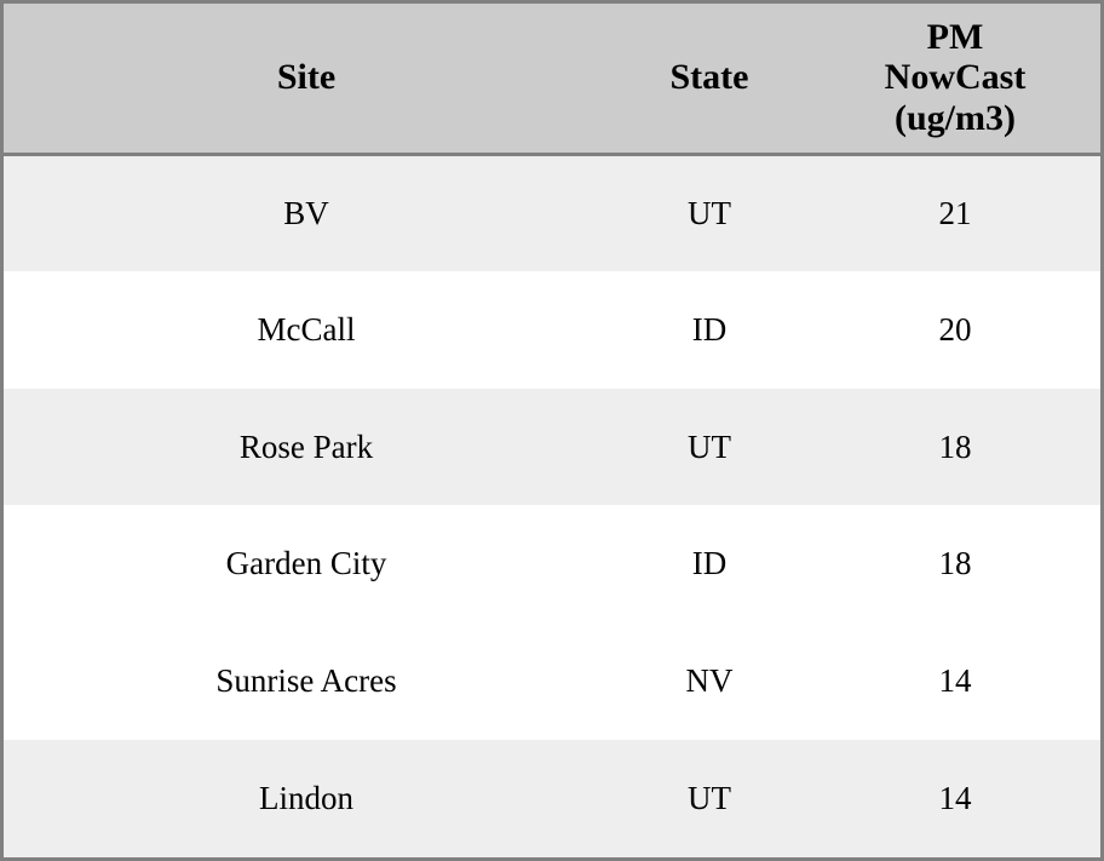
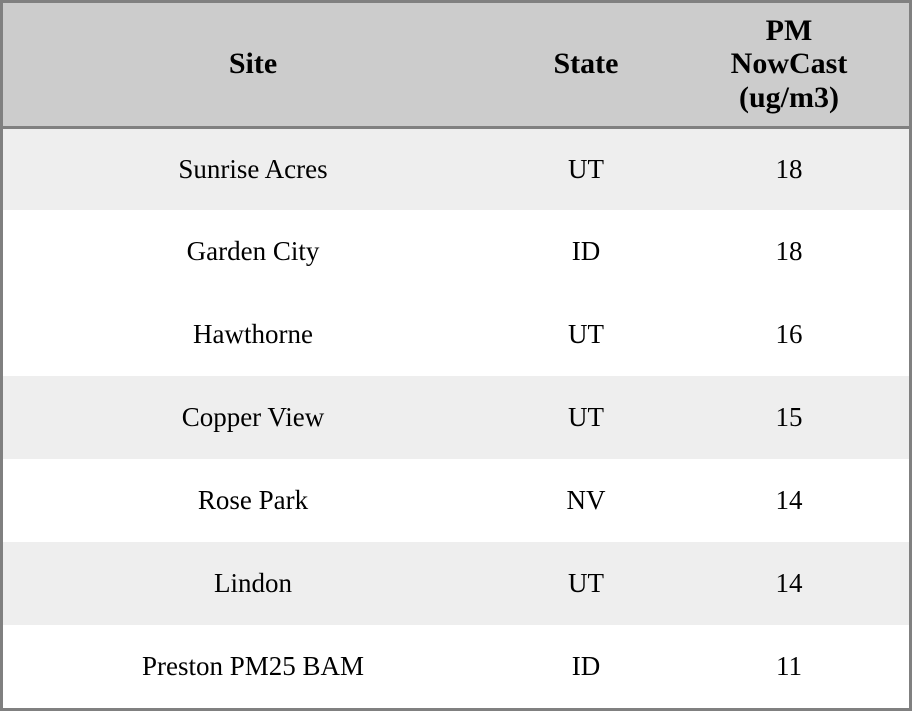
  Site	State	PM NowCast (ug/m3)
- BV	UT	21
- McCall	ID	20
- Rose Park	UT	18
+ Sunrise Acres	UT	18
  Garden City	ID	18
+ Hawthorne	UT	16
+ Copper View	UT	15
- Sunrise Acres	NV	14
+ Rose Park	NV	14
  Lindon	UT	14
+ Preston PM25 BAM	ID	11
